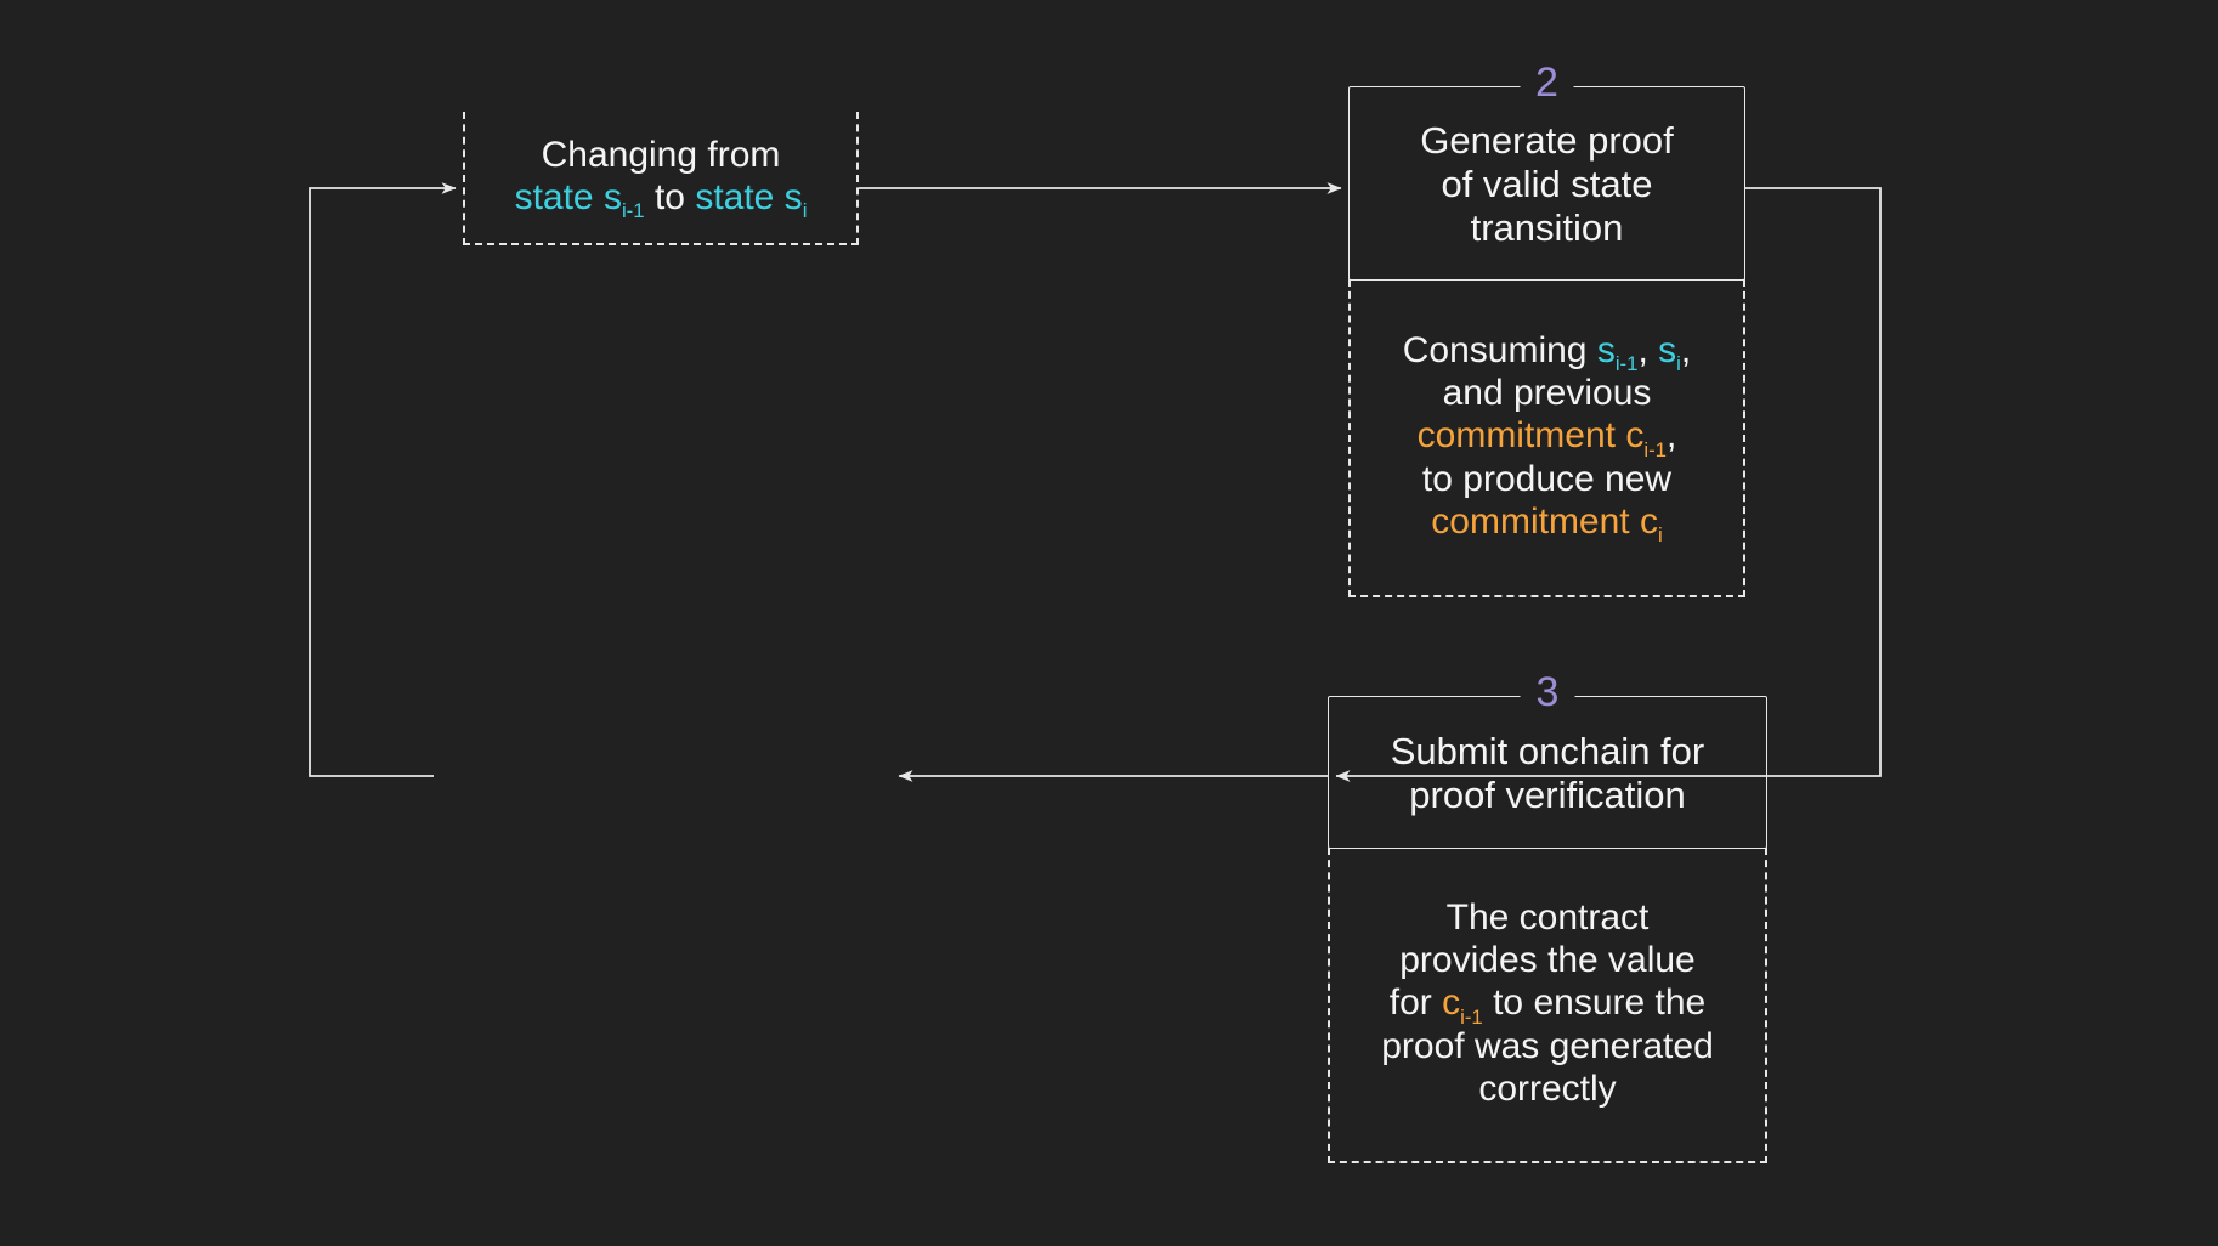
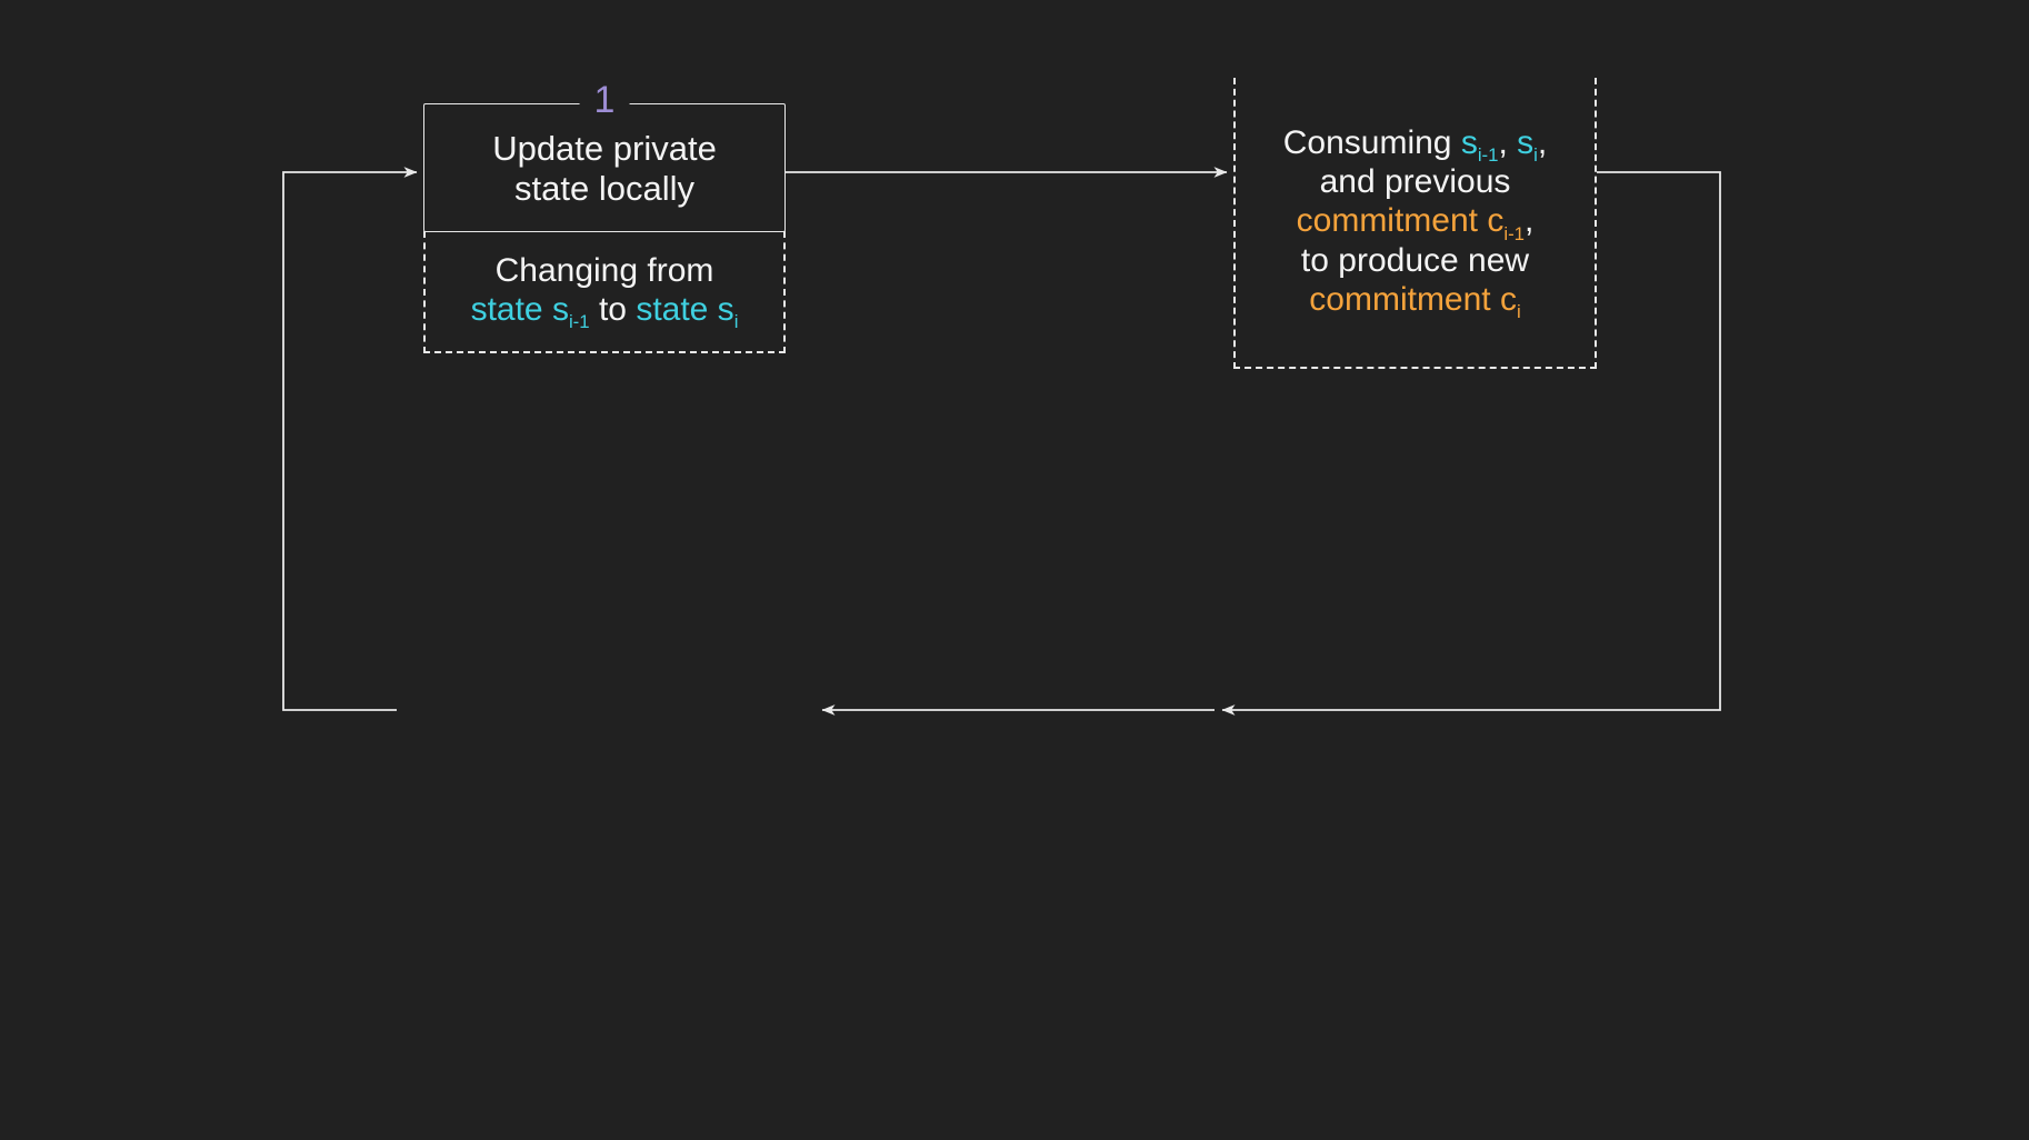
+ 1
+ Update private
+ state locally
  Changing from
  state si-1 to state si
- 2
- Generate proof
- of valid state
- transition
  Consuming si-1, si,
  and previous
  commitment ci-1,
  to produce new
  commitment ci
- 3
- Submit onchain for
- proof verification
- The contract
- provides the value
- for ci-1 to ensure the
- proof was generated
- correctly
